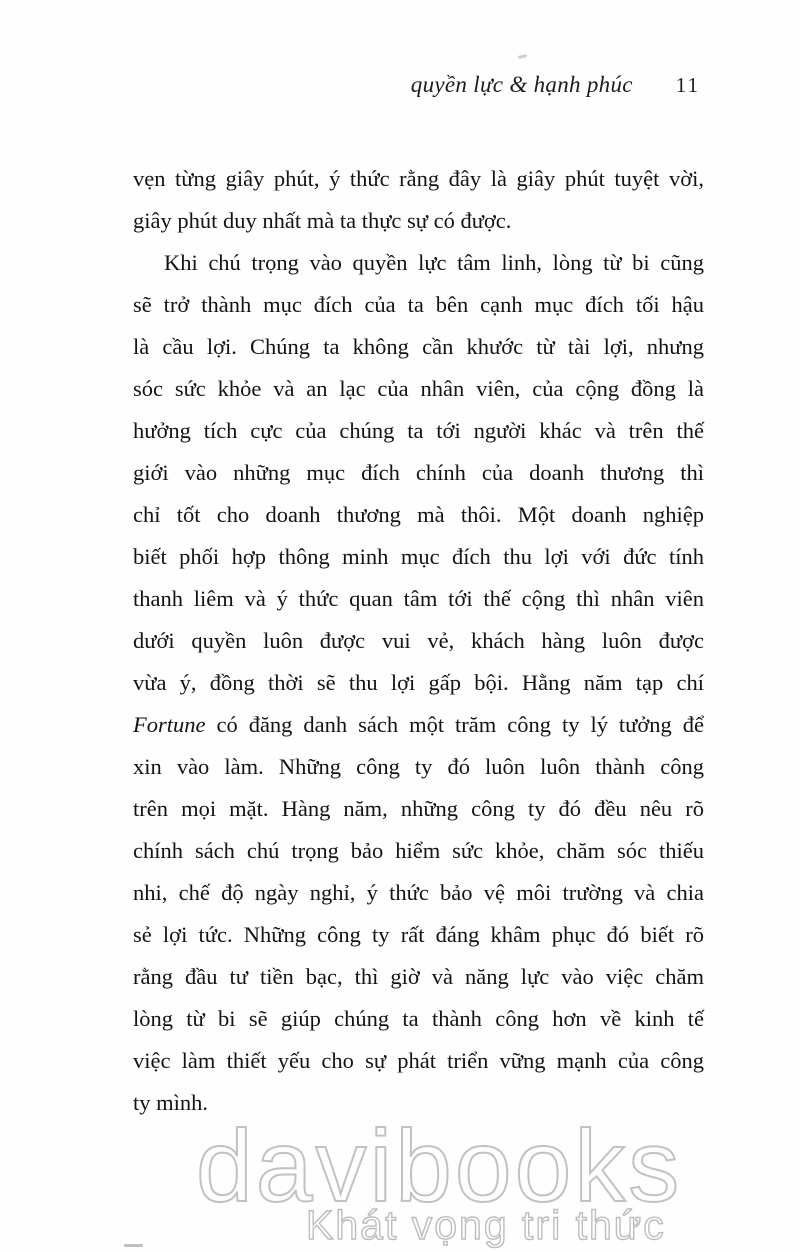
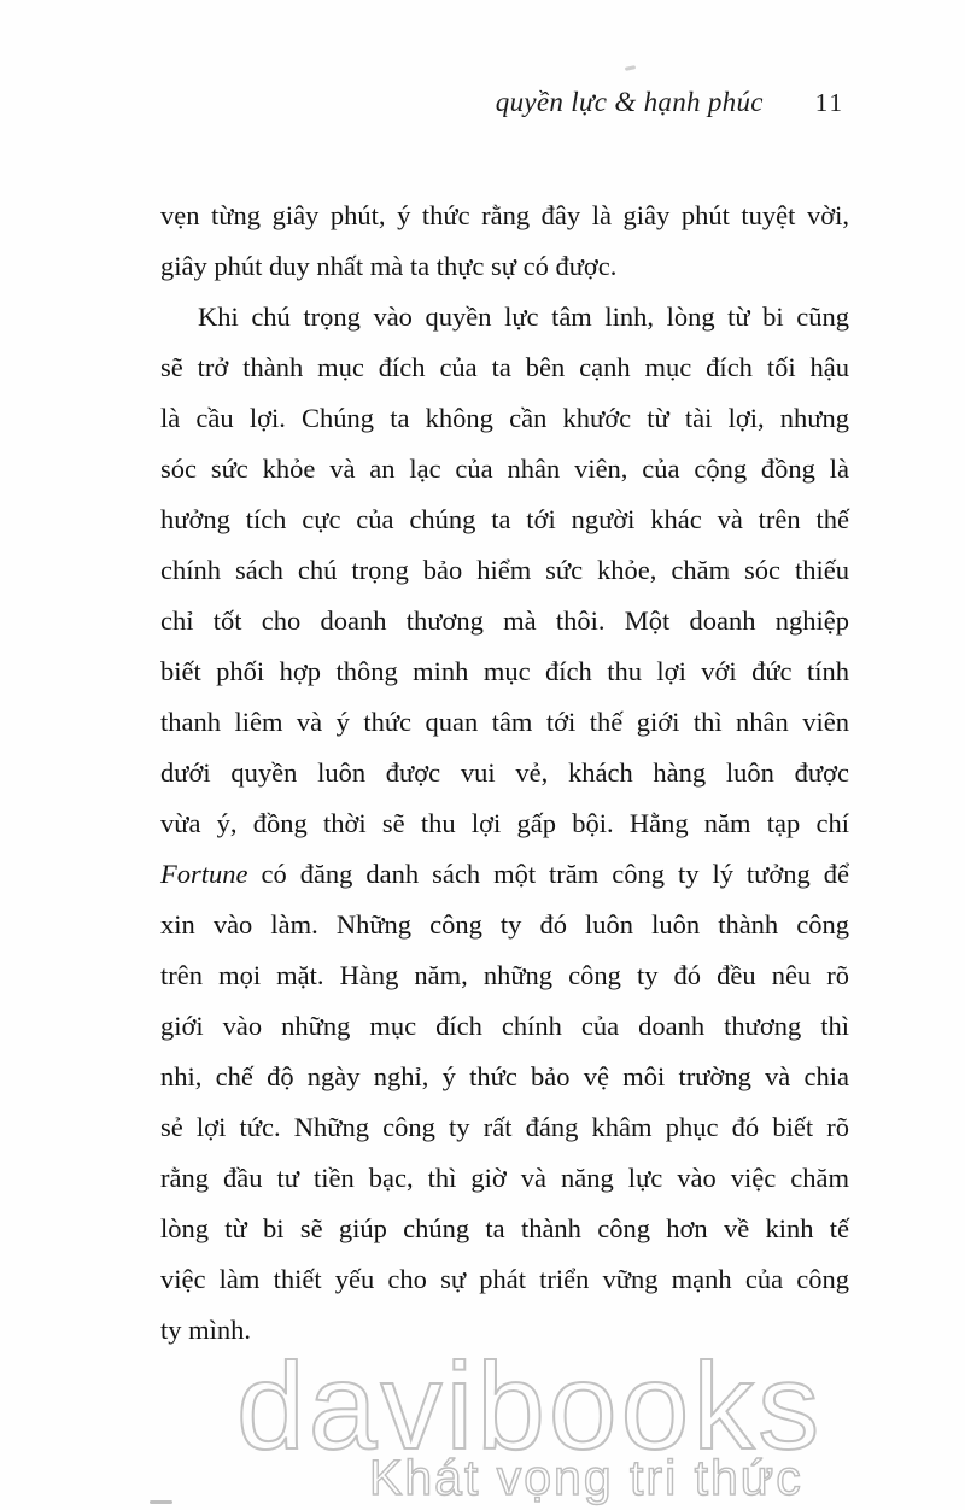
  quyền lực & hạnh phúc
  11
  davibooks
  Khát vọng tri thức
  vẹn từng giây phút, ý thức rằng đây là giây phút tuyệt vời,
  giây phút duy nhất mà ta thực sự có được.
  Khi chú trọng vào quyền lực tâm linh, lòng từ bi cũng
  sẽ trở thành mục đích của ta bên cạnh mục đích tối hậu
  là cầu lợi. Chúng ta không cần khước từ tài lợi, nhưng
  sóc sức khỏe và an lạc của nhân viên, của cộng đồng là
  hưởng tích cực của chúng ta tới người khác và trên thế
- giới vào những mục đích chính của doanh thương thì
+ chính sách chú trọng bảo hiểm sức khỏe, chăm sóc thiếu
  chỉ tốt cho doanh thương mà thôi. Một doanh nghiệp
  biết phối hợp thông minh mục đích thu lợi với đức tính
- thanh liêm và ý thức quan tâm tới thế cộng thì nhân viên
+ thanh liêm và ý thức quan tâm tới thế giới thì nhân viên
  dưới quyền luôn được vui vẻ, khách hàng luôn được
  vừa ý, đồng thời sẽ thu lợi gấp bội. Hằng năm tạp chí
  Fortune có đăng danh sách một trăm công ty lý tưởng để
  xin vào làm. Những công ty đó luôn luôn thành công
  trên mọi mặt. Hàng năm, những công ty đó đều nêu rõ
- chính sách chú trọng bảo hiểm sức khỏe, chăm sóc thiếu
+ giới vào những mục đích chính của doanh thương thì
  nhi, chế độ ngày nghỉ, ý thức bảo vệ môi trường và chia
  sẻ lợi tức. Những công ty rất đáng khâm phục đó biết rõ
  rằng đầu tư tiền bạc, thì giờ và năng lực vào việc chăm
  lòng từ bi sẽ giúp chúng ta thành công hơn về kinh tế
  việc làm thiết yếu cho sự phát triển vững mạnh của công
  ty mình.
